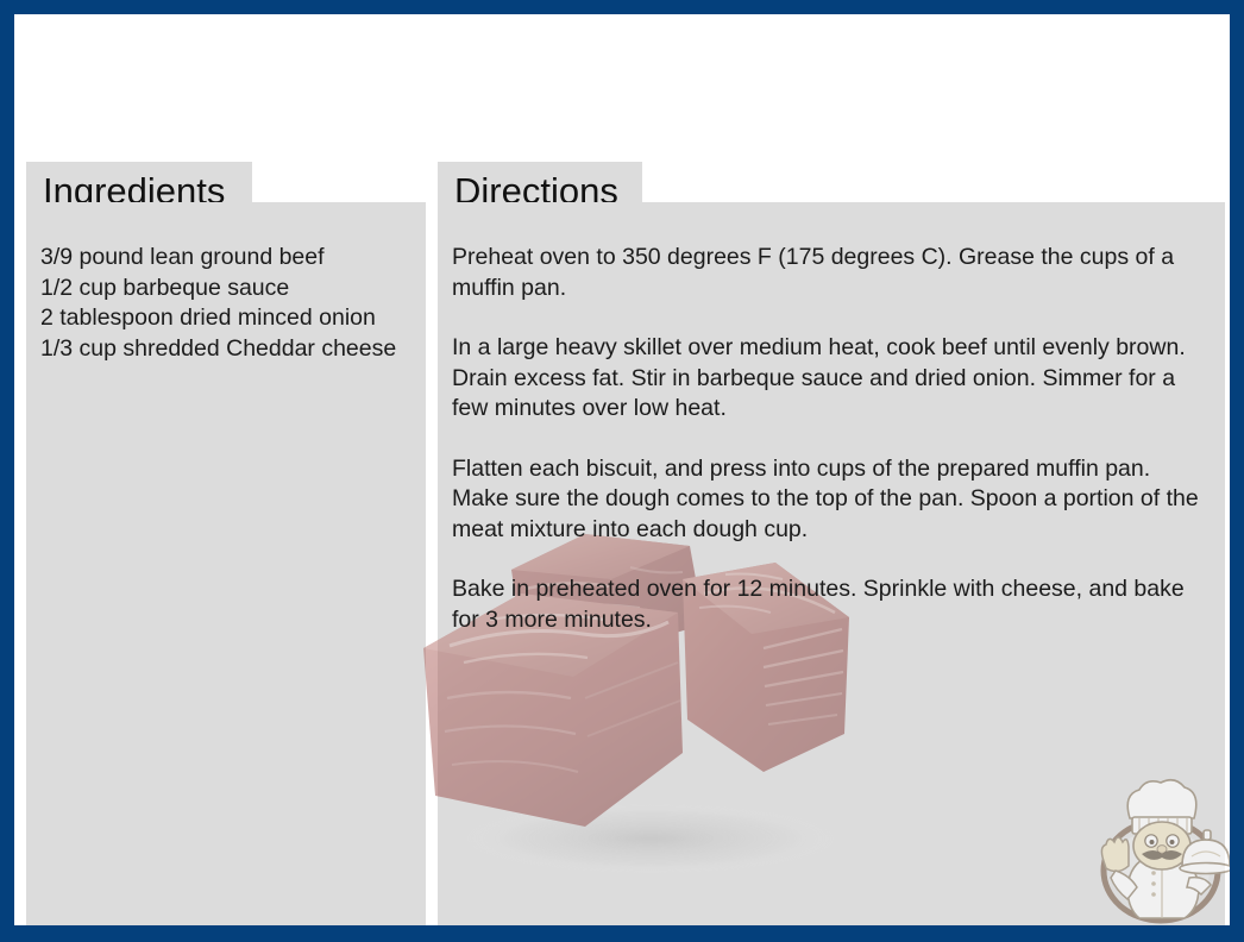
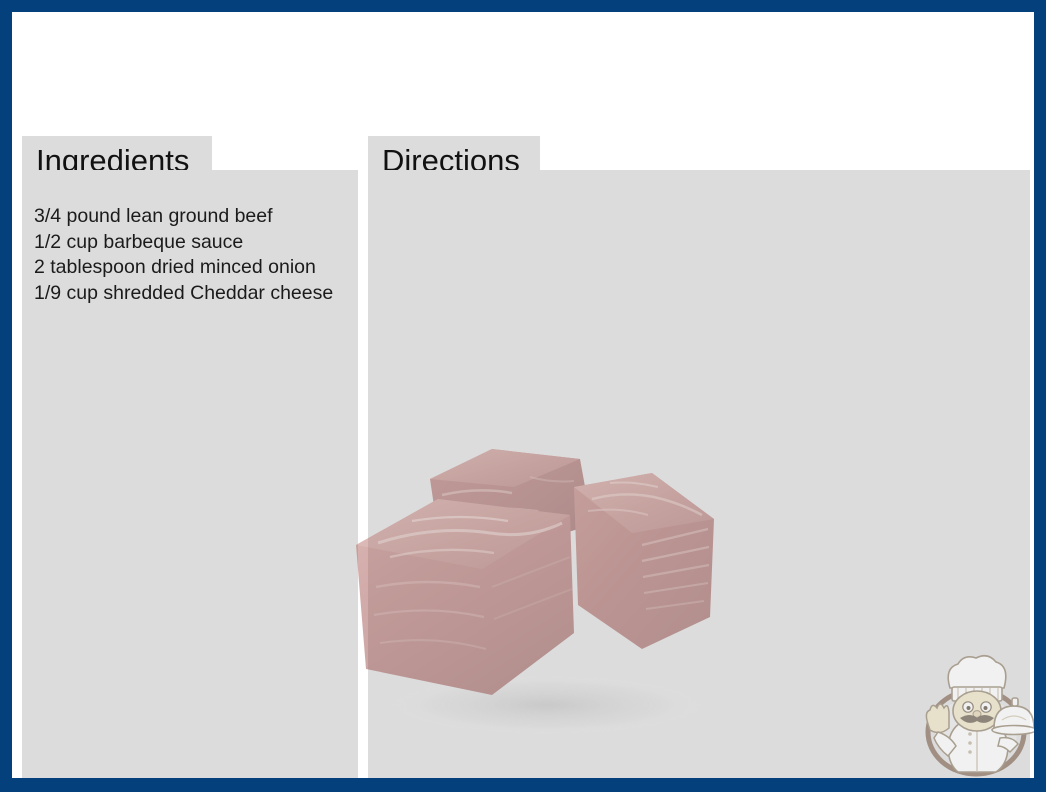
  Ingredients
- 3/9 pound lean ground beef
+ 3/4 pound lean ground beef
  1/2 cup barbeque sauce
  2 tablespoon dried minced onion
- 1/3 cup shredded Cheddar cheese
+ 1/9 cup shredded Cheddar cheese
  Directions
- Preheat oven to 350 degrees F (175 degrees C). Grease the cups of a muffin pan.
- In a large heavy skillet over medium heat, cook beef until evenly brown. Drain excess fat. Stir in barbeque sauce and dried onion. Simmer for a few minutes over low heat.
- Flatten each biscuit, and press into cups of the prepared muffin pan. Make sure the dough comes to the top of the pan. Spoon a portion of the meat mixture into each dough cup.
- Bake in preheated oven for 12 minutes. Sprinkle with cheese, and bake for 3 more minutes.
